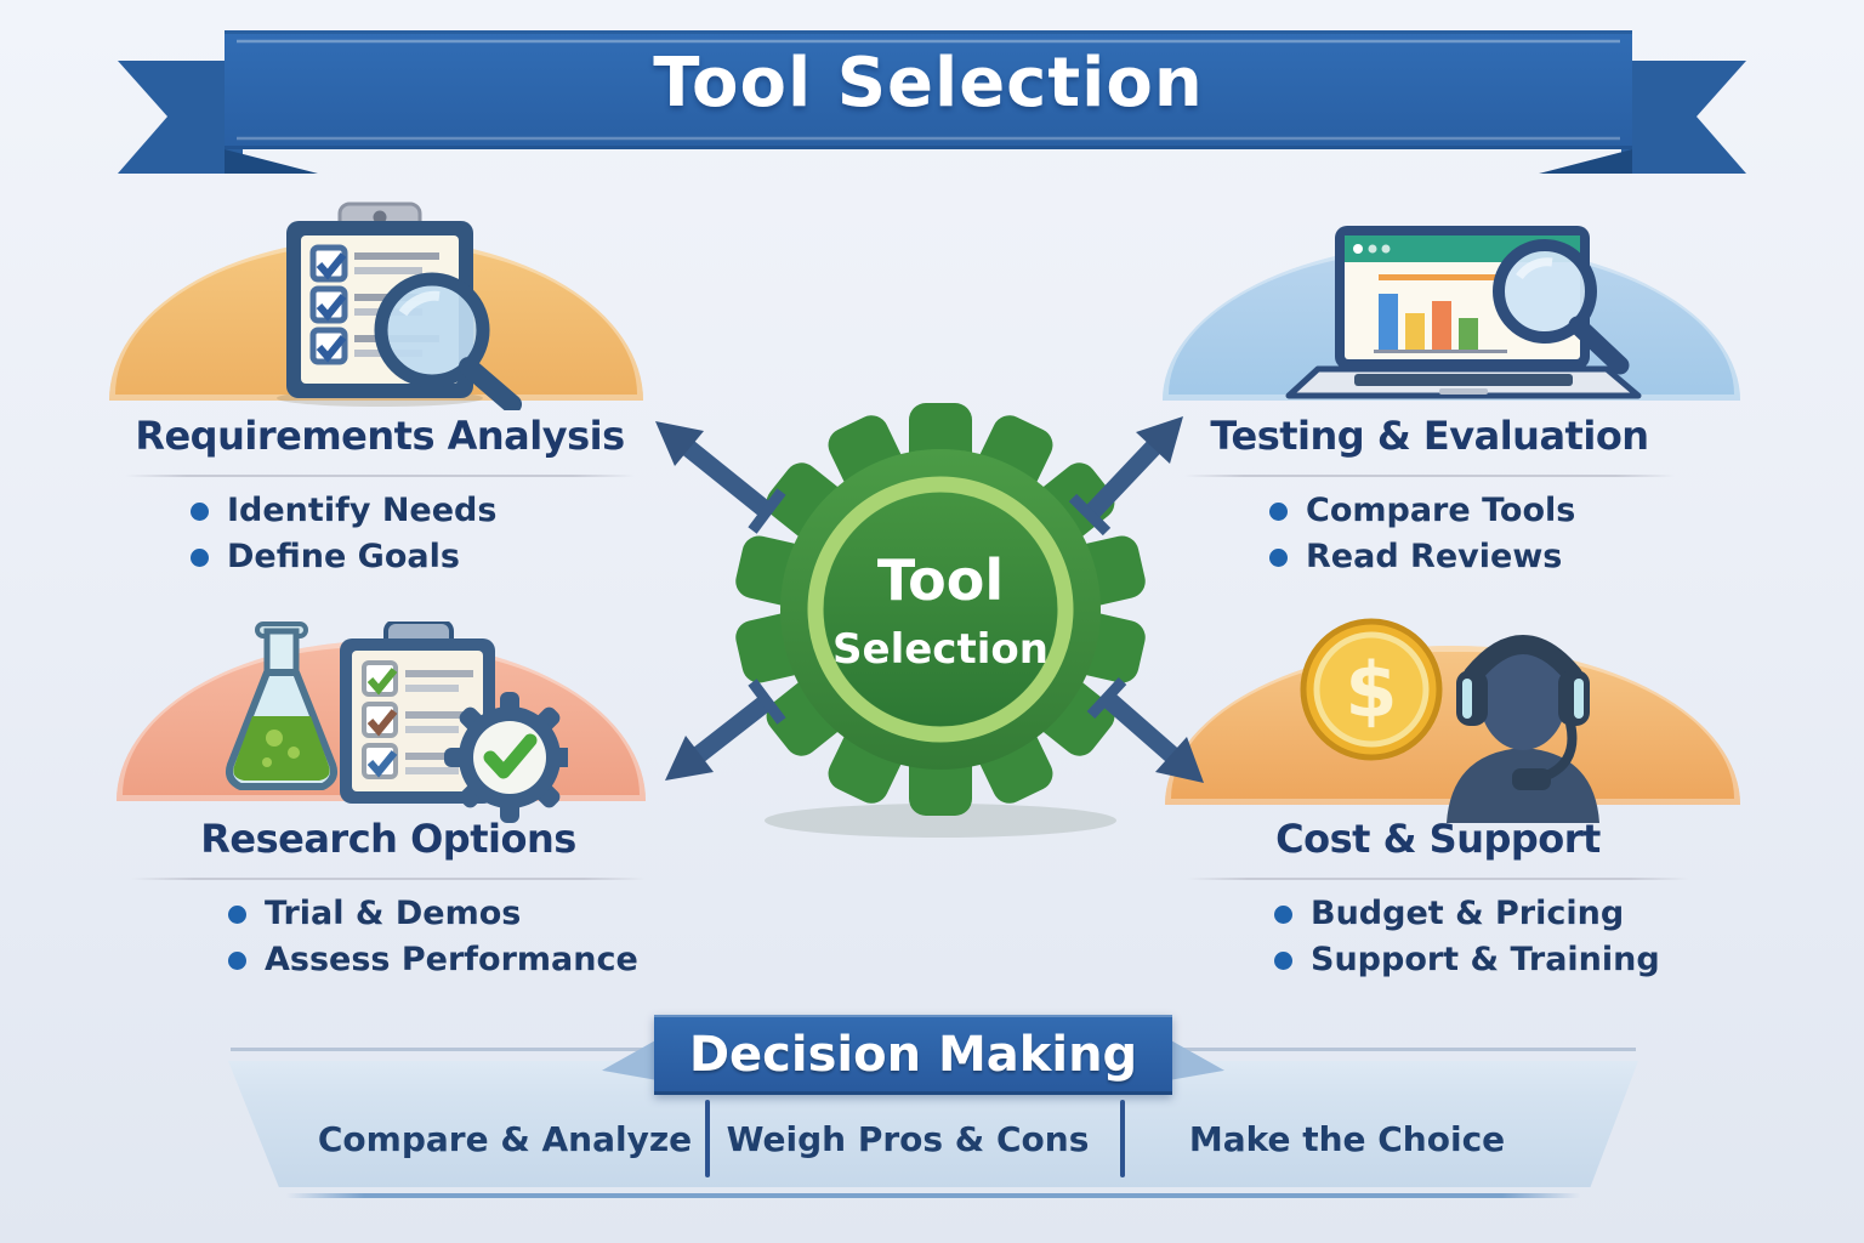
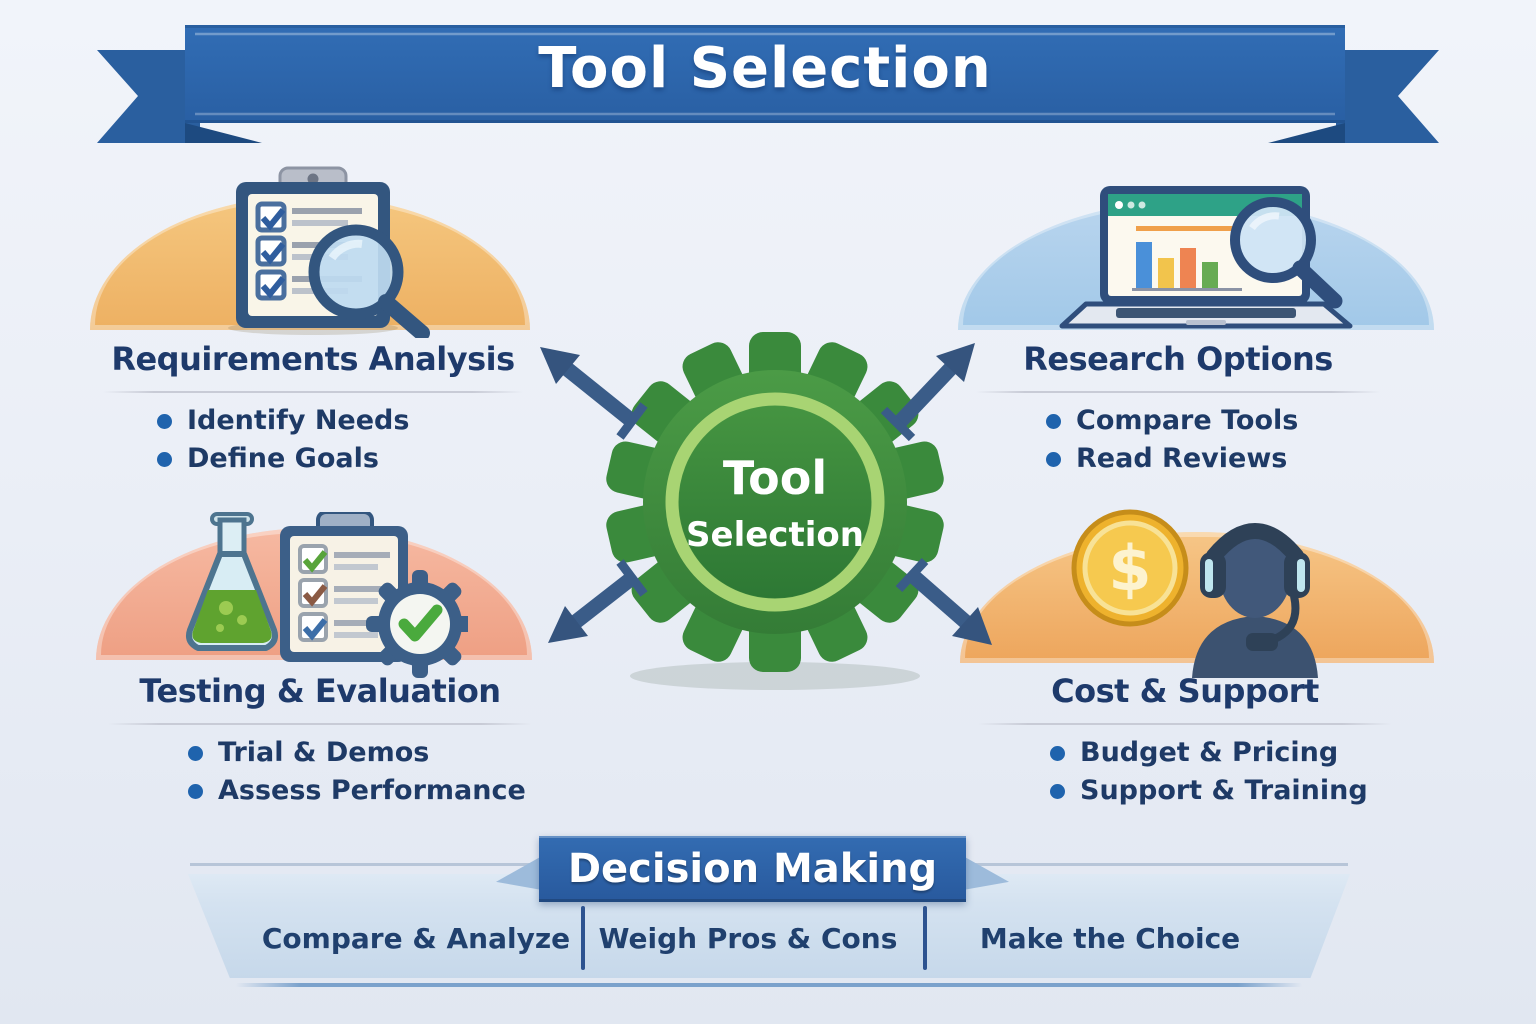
  Tool Selection
  $
  Tool
  Selection
  Requirements Analysis
  Identify Needs
  Define Goals
- Testing & Evaluation
+ Research Options
  Compare Tools
  Read Reviews
- Research Options
+ Testing & Evaluation
  Trial & Demos
  Assess Performance
  Cost & Support
  Budget & Pricing
  Support & Training
  Decision Making
  Compare & Analyze
  Weigh Pros & Cons
  Make the Choice
